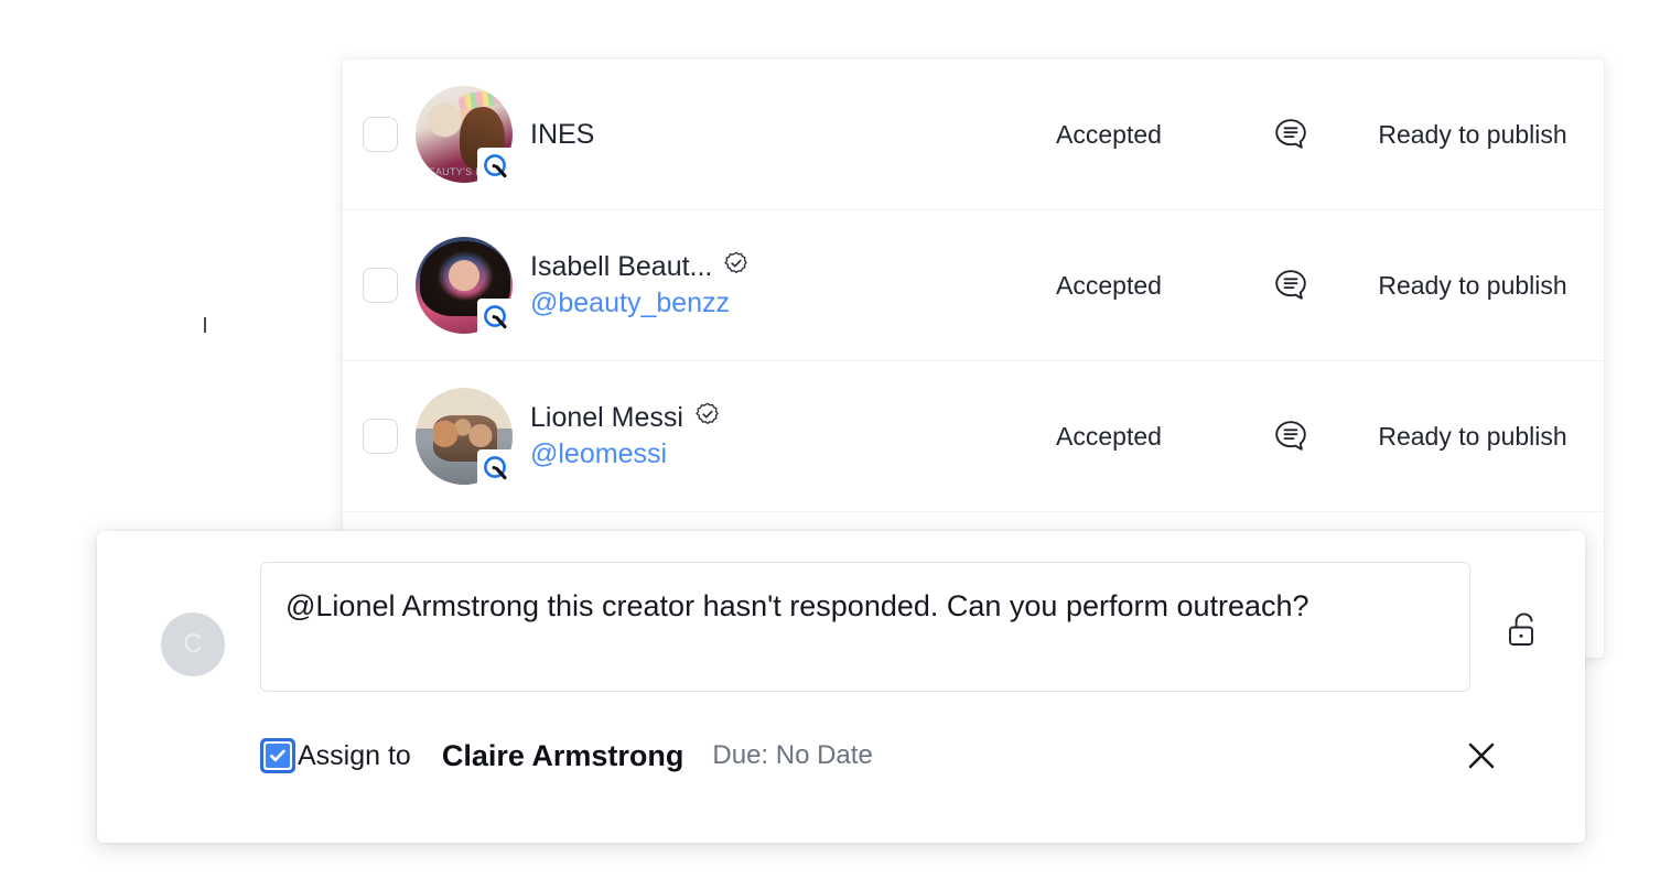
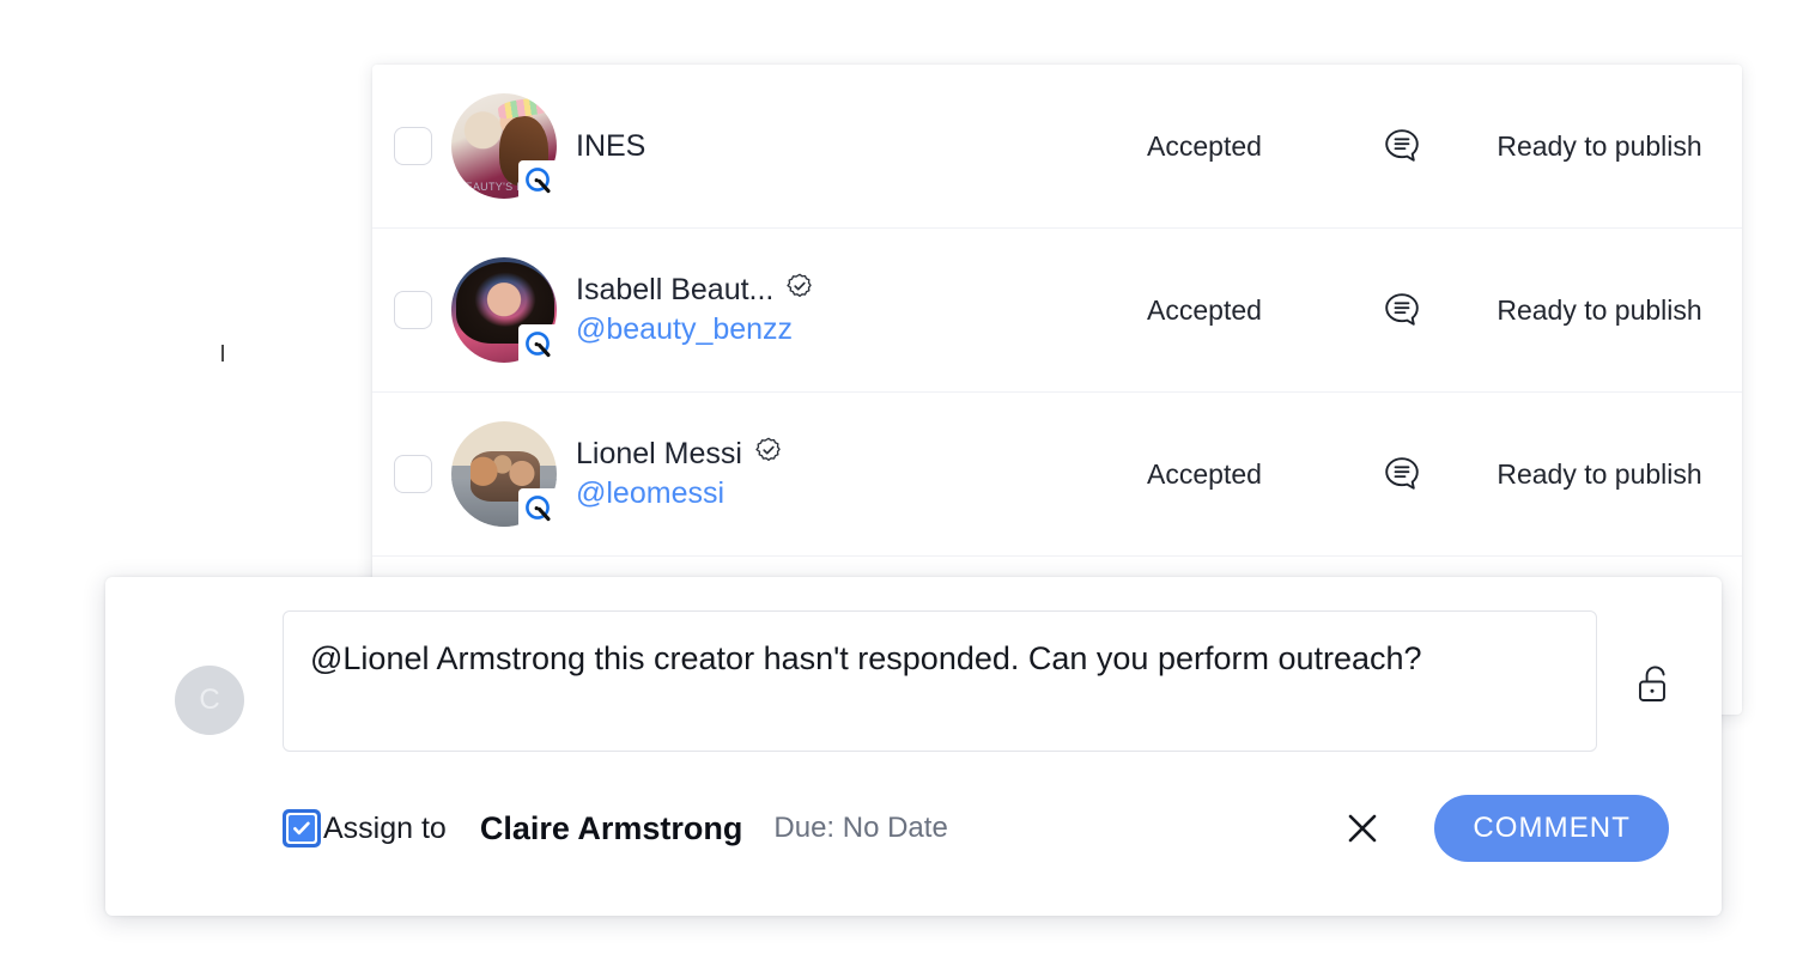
  INES
  Accepted
  Ready to publish
  Isabell Beaut...
  @beauty_benzz
  Accepted
  Ready to publish
  Lionel Messi
  @leomessi
  Accepted
  Ready to publish
  @Lionel Armstrong this creator hasn't responded. Can you perform outreach?
  Assign to
  Claire Armstrong
  Due: No Date
+ COMMENT
